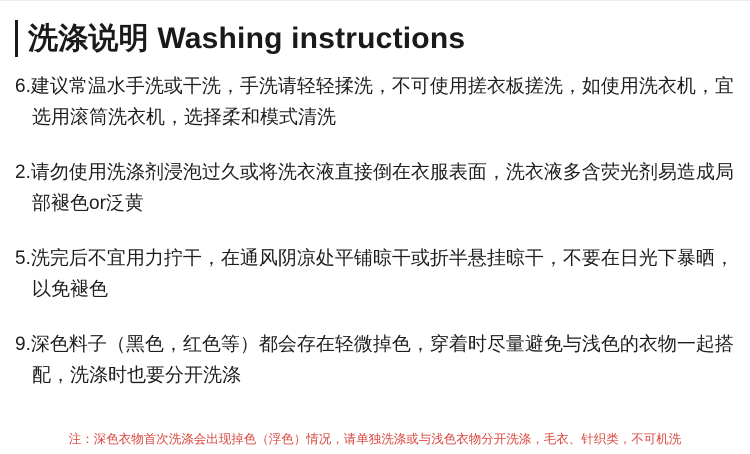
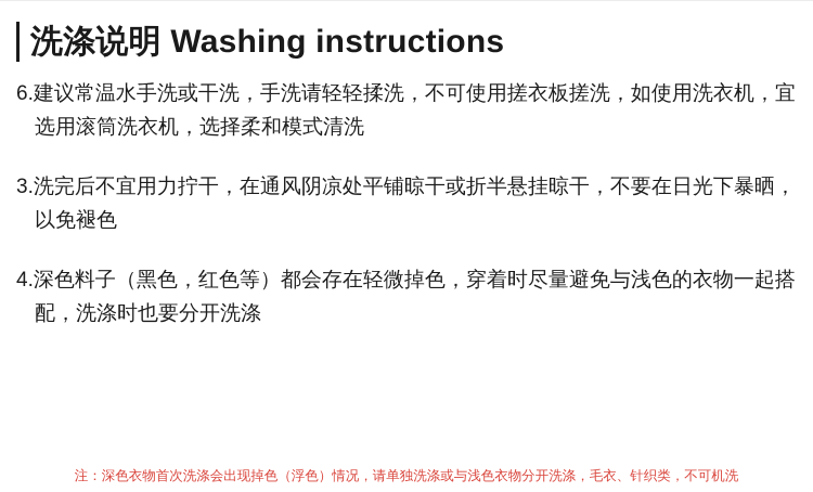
  洗涤说明 Washing instructions
  6.建议常温水手洗或干洗，手洗请轻轻揉洗，不可使用搓衣板搓洗，如使用洗衣机，宜选用滚筒洗衣机，选择柔和模式清洗
- 2.请勿使用洗涤剂浸泡过久或将洗衣液直接倒在衣服表面，洗衣液多含荧光剂易造成局部褪色or泛黄
- 5.洗完后不宜用力拧干，在通风阴凉处平铺晾干或折半悬挂晾干，不要在日光下暴晒，以免褪色
+ 3.洗完后不宜用力拧干，在通风阴凉处平铺晾干或折半悬挂晾干，不要在日光下暴晒，以免褪色
- 9.深色料子（黑色，红色等）都会存在轻微掉色，穿着时尽量避免与浅色的衣物一起搭配，洗涤时也要分开洗涤
+ 4.深色料子（黑色，红色等）都会存在轻微掉色，穿着时尽量避免与浅色的衣物一起搭配，洗涤时也要分开洗涤
  注：深色衣物首次洗涤会出现掉色（浮色）情况，请单独洗涤或与浅色衣物分开洗涤，毛衣、针织类，不可机洗
